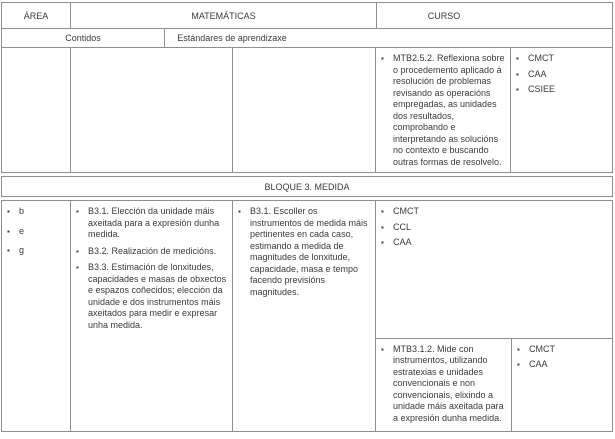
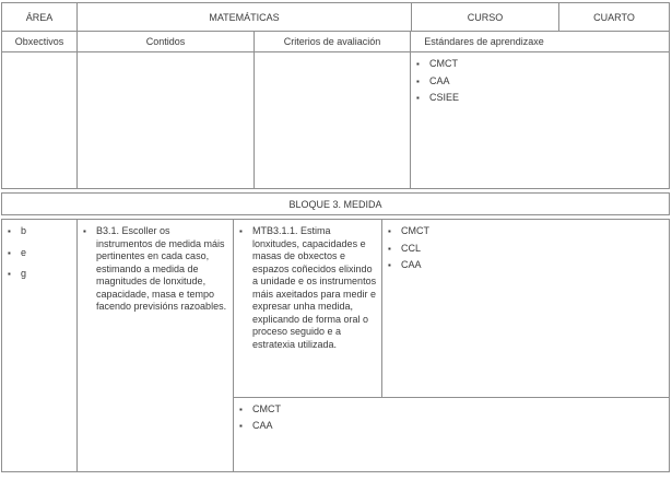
  ÁREA
  MATEMÁTICAS
  CURSO
+ CUARTO
+ Obxectivos
  Contidos
+ Criterios de avaliación
  Estándares de aprendizaxe
- MTB2.5.2. Reflexiona sobre o procedemento aplicado á resolución de problemas revisando as operacións empregadas, as unidades dos resultados, comprobando e interpretando as solucións no contexto e buscando outras formas de resolvelo.
  CMCT
  CAA
  CSIEE
  BLOQUE 3. MEDIDA
  b
  e
  g
- B3.1. Elección da unidade máis axeitada para a expresión dunha medida.
- B3.2. Realización de medicións.
- B3.3. Estimación de lonxitudes, capacidades e masas de obxectos e espazos coñecidos; elección da unidade e dos instrumentos máis axeitados para medir e expresar unha medida.
- B3.1. Escoller os instrumentos de medida máis pertinentes en cada caso, estimando a medida de magnitudes de lonxitude, capacidade, masa e tempo facendo previsións magnitudes.
+ B3.1. Escoller os instrumentos de medida máis pertinentes en cada caso, estimando a medida de magnitudes de lonxitude, capacidade, masa e tempo facendo previsións razoables.
+ MTB3.1.1. Estima lonxitudes, capacidades e masas de obxectos e espazos coñecidos elixindo a unidade e os instrumentos máis axeitados para medir e expresar unha medida, explicando de forma oral o proceso seguido e a estratexia utilizada.
  CMCT
  CCL
  CAA
- MTB3.1.2. Mide con instrumentos, utilizando estratexias e unidades convencionais e non convencionais, elixindo a unidade máis axeitada para a expresión dunha medida.
  CMCT
  CAA
